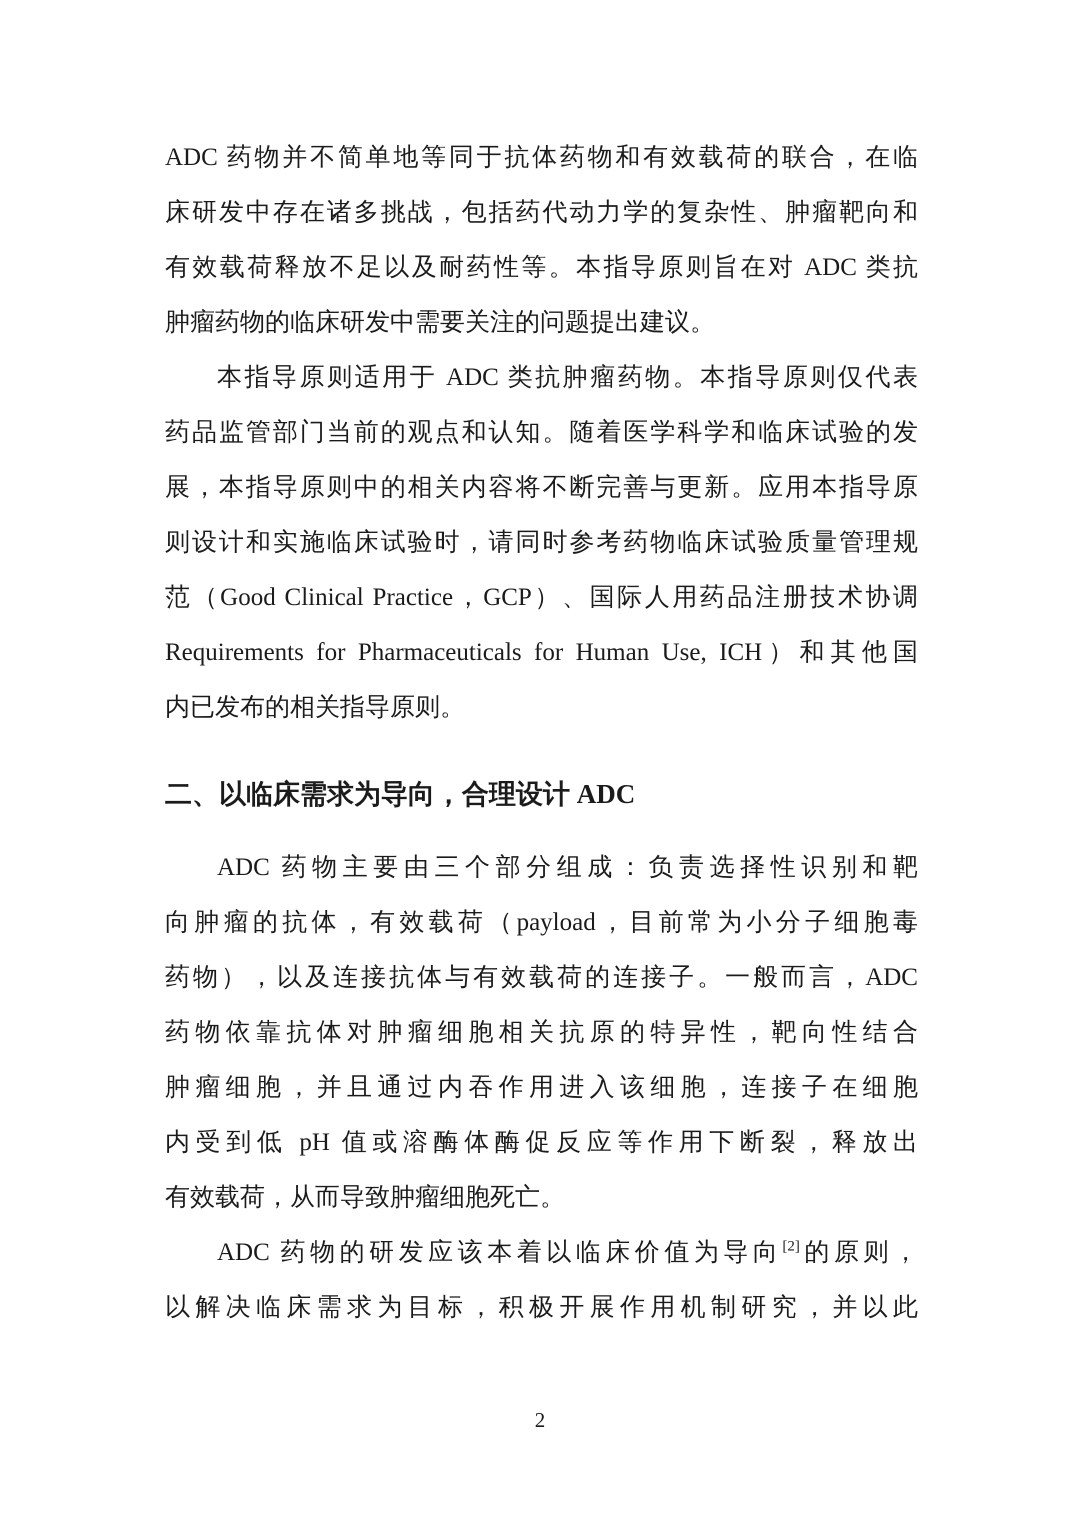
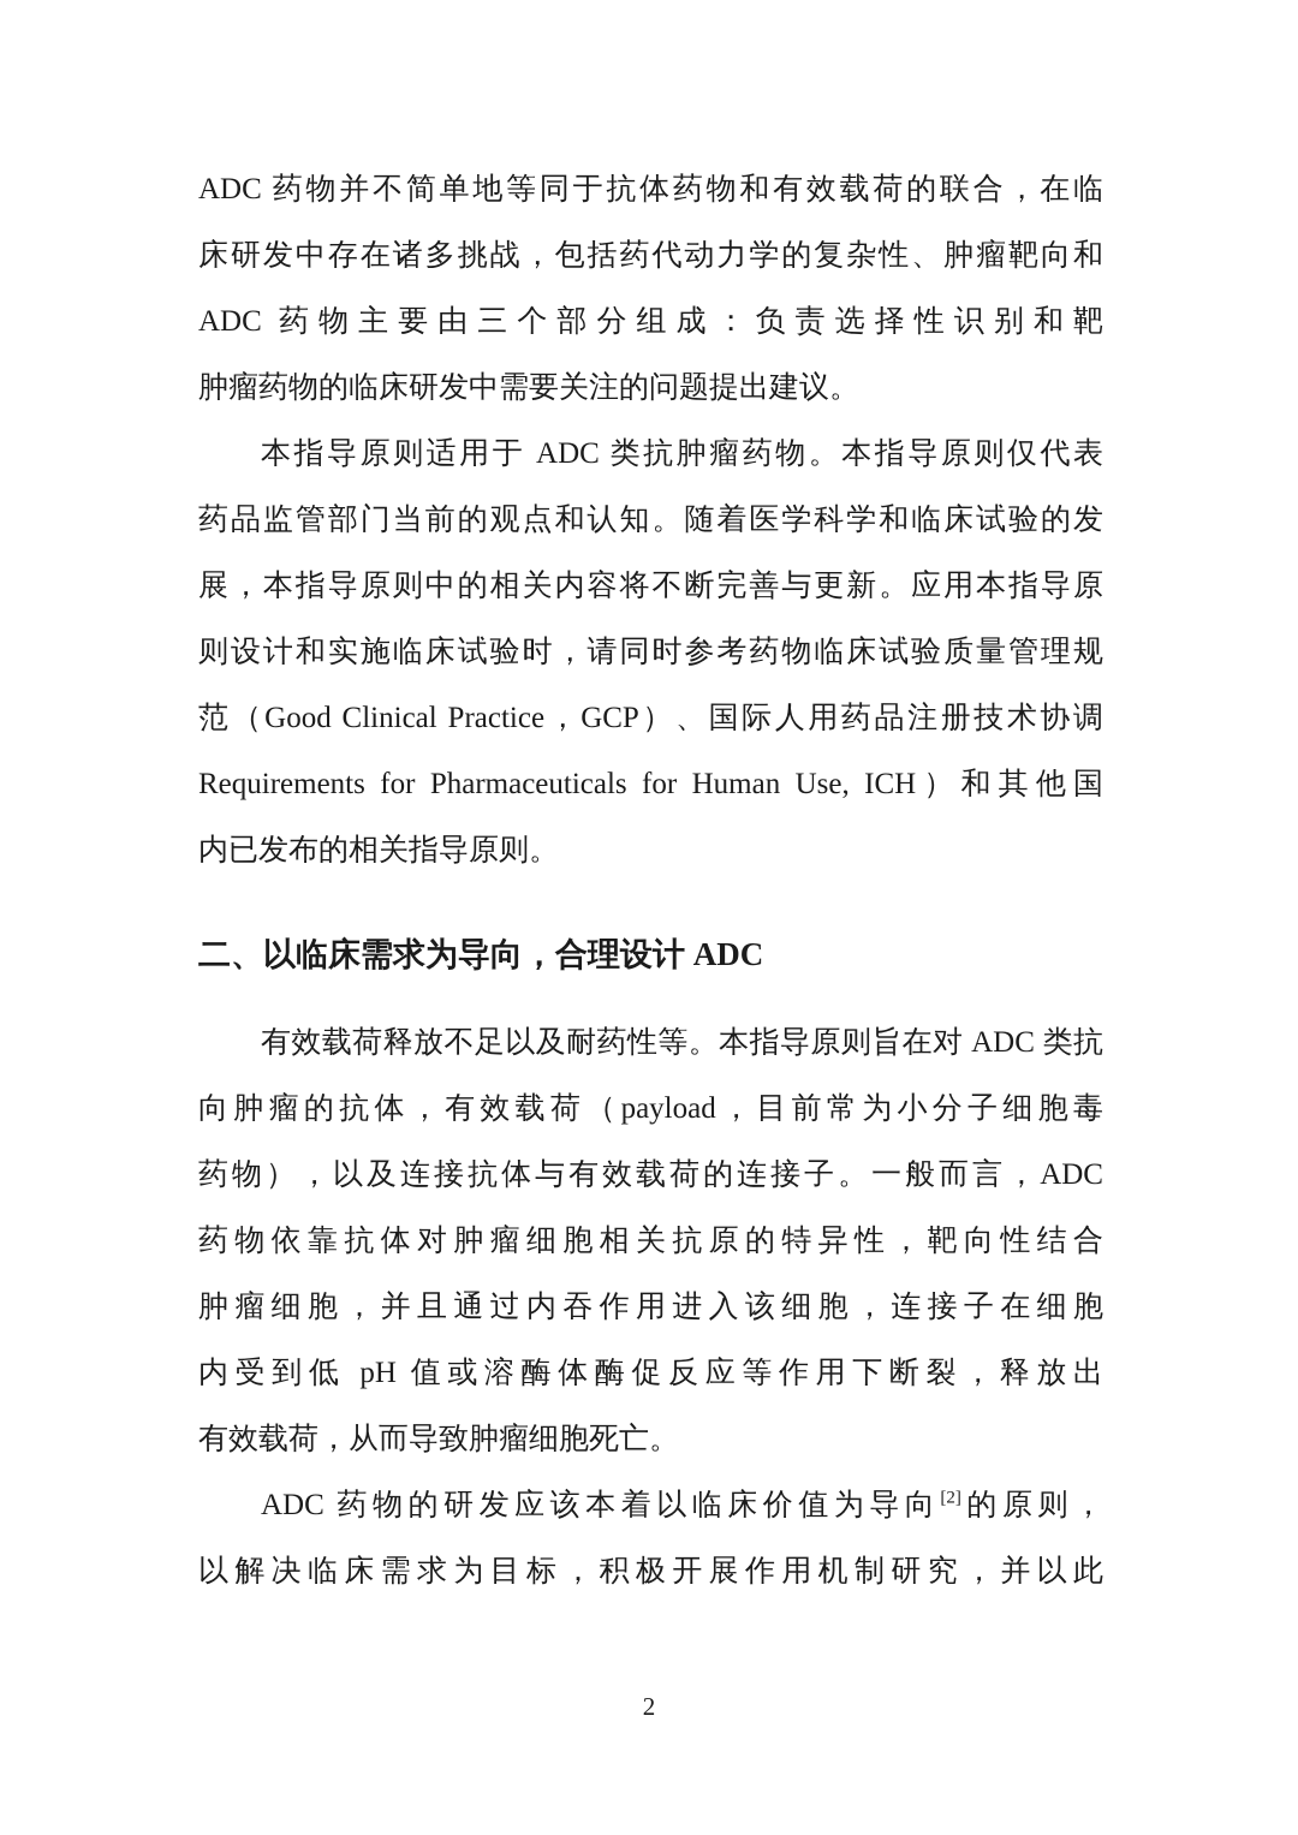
  ADC 药物并不简单地等同于抗体药物和有效载荷的联合，在临
  床研发中存在诸多挑战，包括药代动力学的复杂性、肿瘤靶向和
- 有效载荷释放不足以及耐药性等。本指导原则旨在对 ADC 类抗
+ ADC 药物主要由三个部分组成：负责选择性识别和靶
  肿瘤药物的临床研发中需要关注的问题提出建议。
  本指导原则适用于 ADC 类抗肿瘤药物。本指导原则仅代表
  药品监管部门当前的观点和认知。随着医学科学和临床试验的发
  展，本指导原则中的相关内容将不断完善与更新。应用本指导原
  则设计和实施临床试验时，请同时参考药物临床试验质量管理规
  范（Good Clinical Practice，GCP）、国际人用药品注册技术协调
  Requirements for Pharmaceuticals for Human Use, ICH）和其他国
  内已发布的相关指导原则。
  二、以临床需求为导向，合理设计 ADC
- ADC 药物主要由三个部分组成：负责选择性识别和靶
+ 有效载荷释放不足以及耐药性等。本指导原则旨在对 ADC 类抗
  向肿瘤的抗体，有效载荷（payload，目前常为小分子细胞毒
  药物），以及连接抗体与有效载荷的连接子。一般而言，ADC
  药物依靠抗体对肿瘤细胞相关抗原的特异性，靶向性结合
  肿瘤细胞，并且通过内吞作用进入该细胞，连接子在细胞
  内受到低 pH 值或溶酶体酶促反应等作用下断裂，释放出
  有效载荷，从而导致肿瘤细胞死亡。
  ADC 药物的研发应该本着以临床价值为导向[2]的原则，
  以解决临床需求为目标，积极开展作用机制研究，并以此
  2
